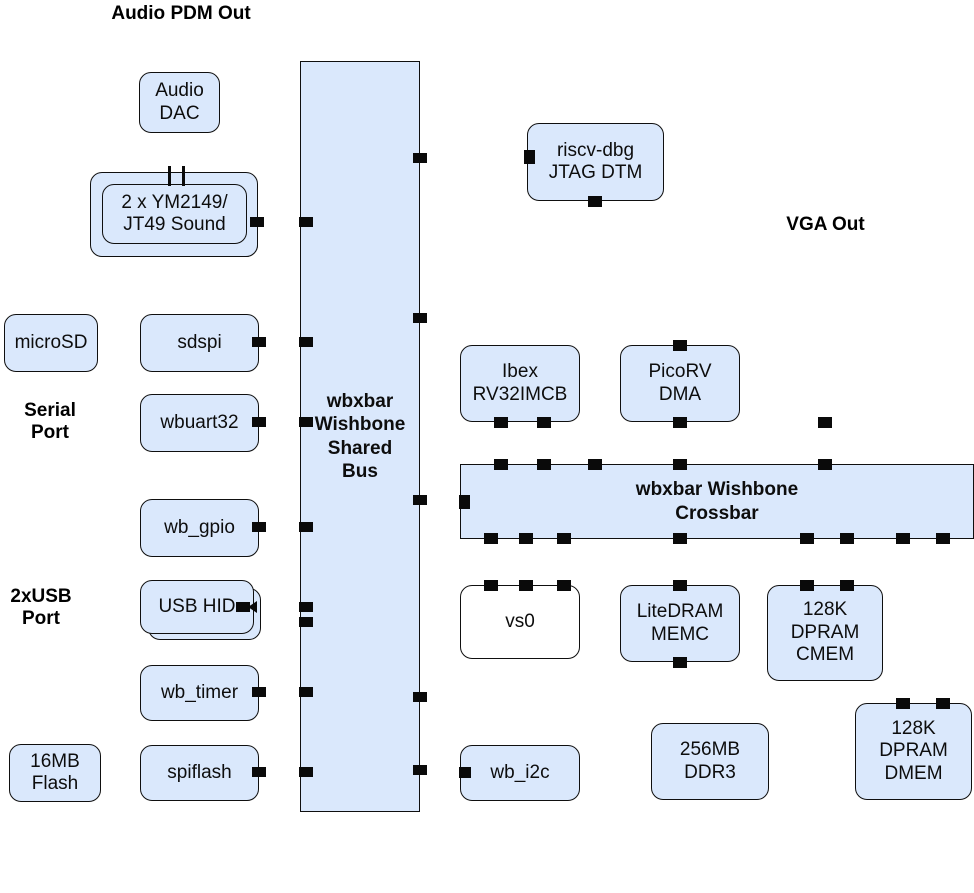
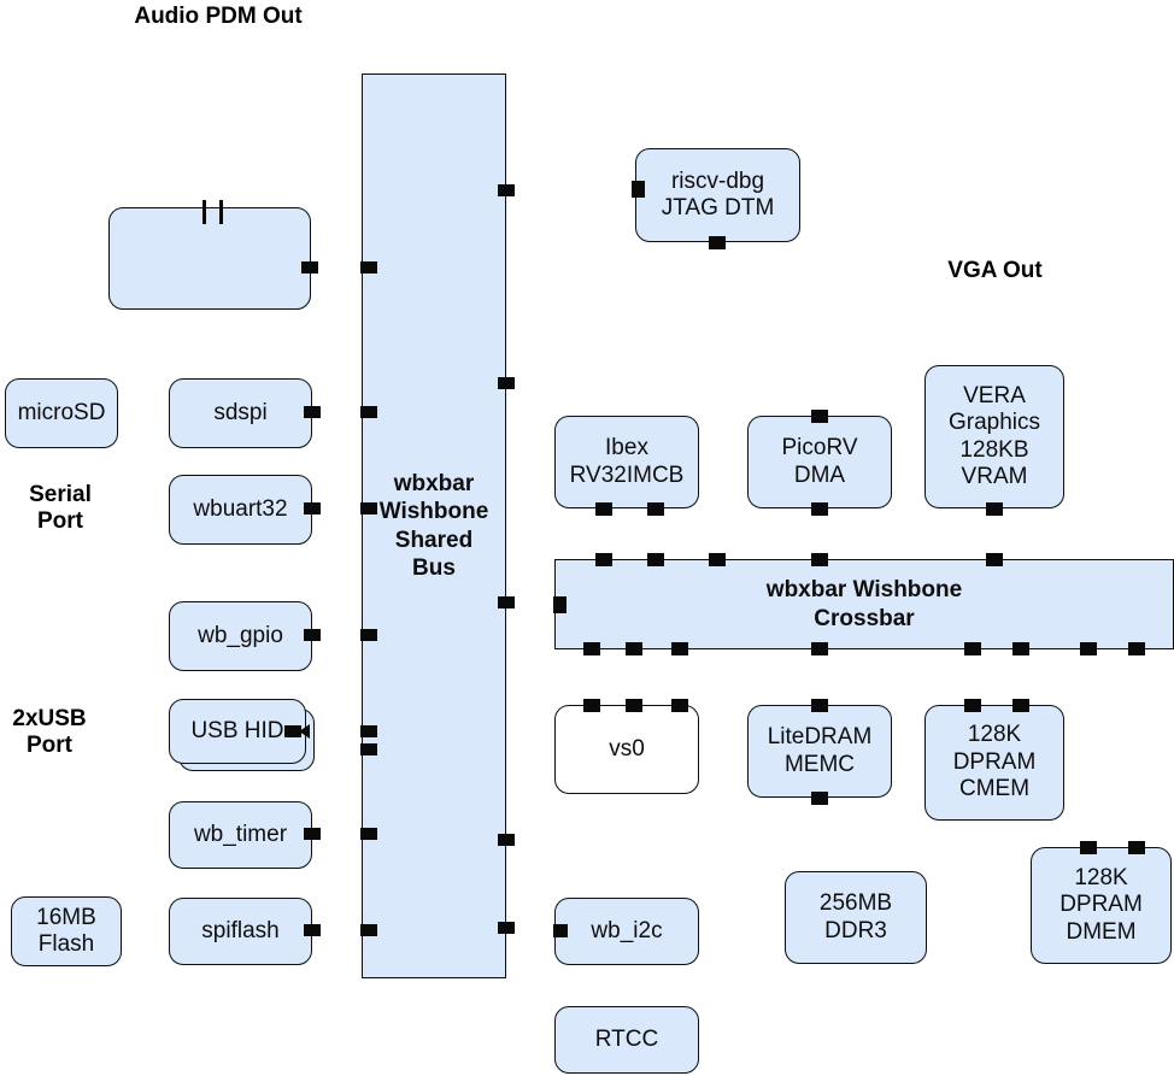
  Audio PDM Out
  VGA Out
  Serial
  Port
  2xUSB
  Port
  wbxbar
  Wishbone
  Shared
  Bus
- Audio
- DAC
- 2 x YM2149/
- JT49 Sound
  microSD
  sdspi
  wbuart32
  wb_gpio
  USB HID
  wb_timer
  spiflash
  16MB
  Flash
  riscv-dbg
  JTAG DTM
  Ibex
  RV32IMCB
  PicoRV
  DMA
+ VERA
+ Graphics
+ 128KB
+ VRAM
  wbxbar Wishbone
  Crossbar
  vs0
  LiteDRAM
  MEMC
  128K
  DPRAM
  CMEM
  wb_i2c
+ RTCC
  256MB
  DDR3
  128K
  DPRAM
  DMEM
